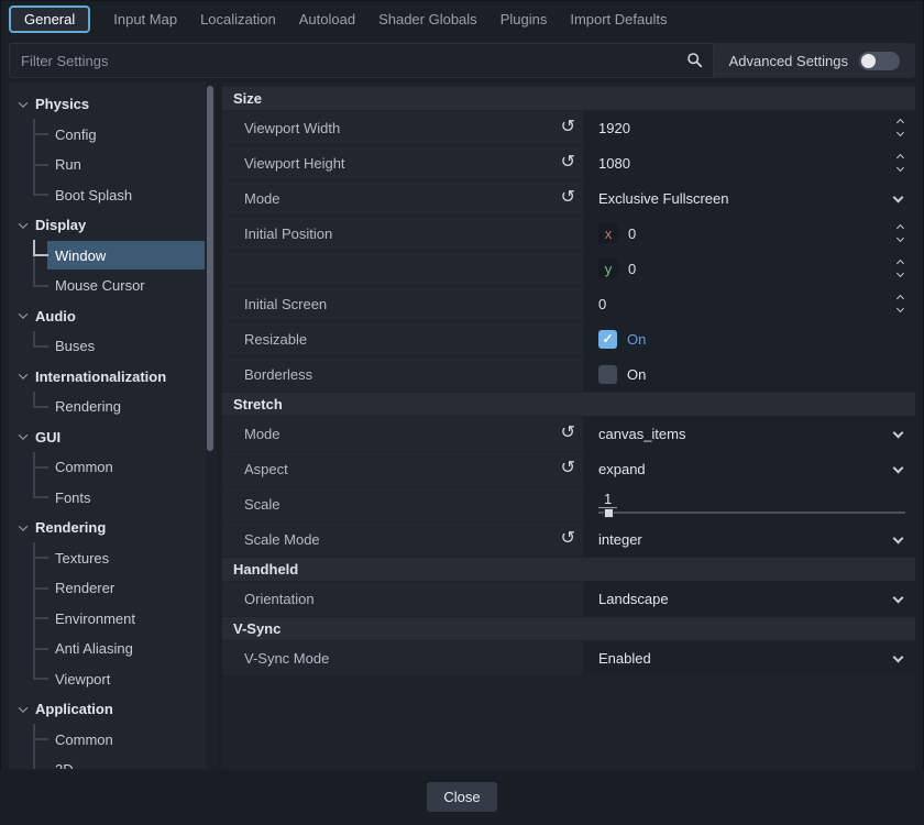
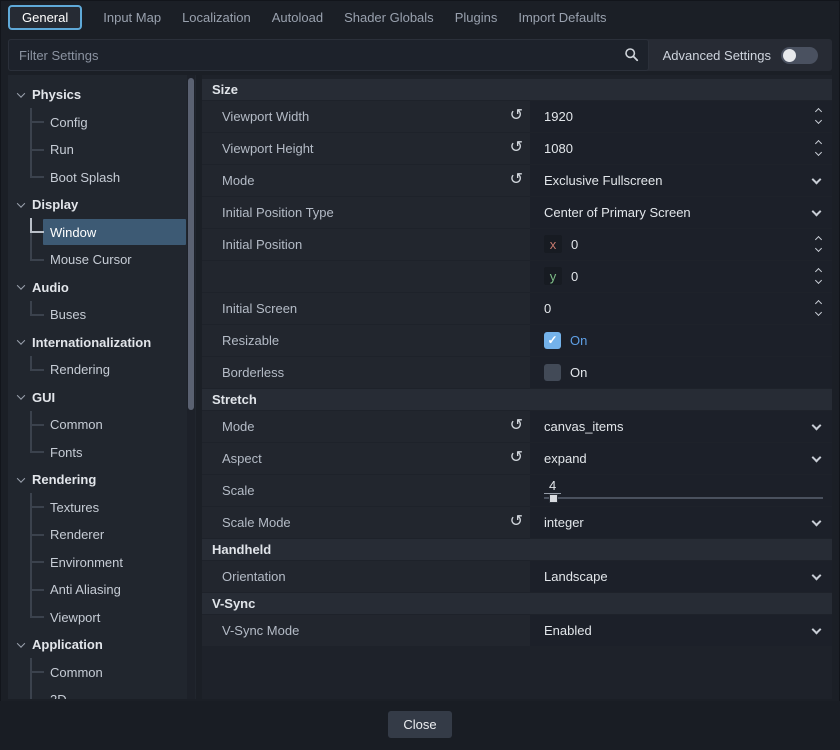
  General
  Input Map
  Localization
  Autoload
  Shader Globals
  Plugins
  Import Defaults
  Filter Settings
  Advanced Settings
  Physics
  Config
  Run
  Boot Splash
  Display
  Window
  Mouse Cursor
  Audio
  Buses
  Internationalization
  Rendering
  GUI
  Common
  Fonts
  Rendering
  Textures
  Renderer
  Environment
  Anti Aliasing
  Viewport
  Application
  Common
  Size
  Viewport Width
  ↺
  1920
  Viewport Height
  ↺
  1080
  Mode
  ↺
  Exclusive Fullscreen
+ Initial Position Type
+ Center of Primary Screen
  Initial Position
  x
  0
  y
  0
  Initial Screen
  0
  Resizable
  ✓
  On
  Borderless
  On
  Stretch
  Mode
  ↺
  canvas_items
  Aspect
  ↺
  expand
  Scale
- 1
+ 4
  Scale Mode
  ↺
  integer
  Handheld
  Orientation
  Landscape
  V-Sync
  V-Sync Mode
  Enabled
  Close
